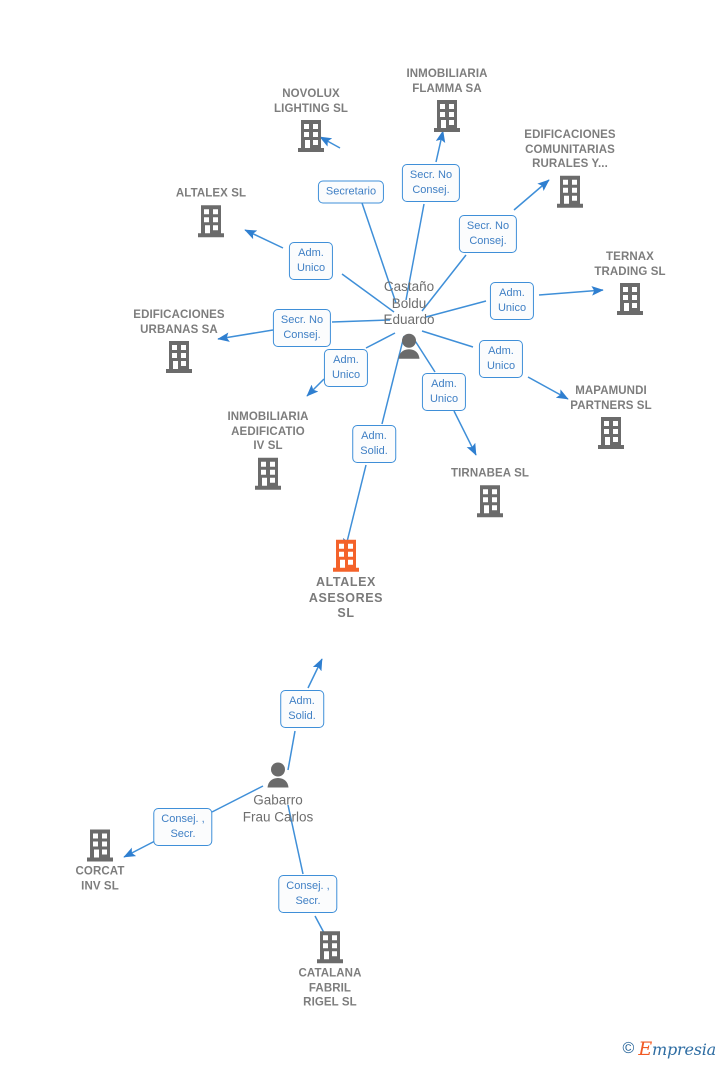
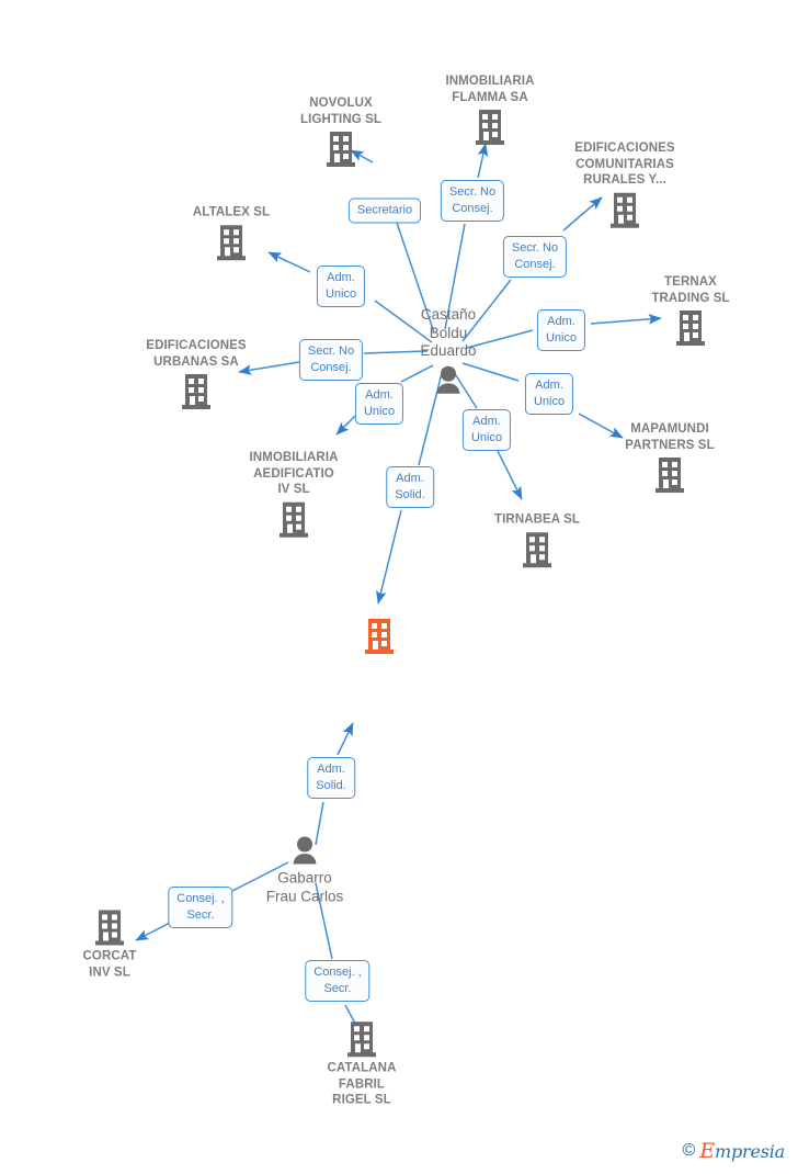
  NOVOLUX
  LIGHTING SL
  INMOBILIARIA
  FLAMMA SA
  EDIFICACIONES
  COMUNITARIAS
  RURALES Y...
  ALTALEX SL
  TERNAX
  TRADING SL
  EDIFICACIONES
  URBANAS SA
  MAPAMUNDI
  PARTNERS SL
  INMOBILIARIA
  AEDIFICATIO
  IV SL
  TIRNABEA SL
  Castaño
  Boldu
  Eduardo
- ALTALEX
- ASESORES
- SL
  Gabarro
  Frau Carlos
  CORCAT
  INV SL
  CATALANA
  FABRIL
  RIGEL SL
  Secretario
  Secr. No
  Consej.
  Secr. No
  Consej.
  Adm.
  Unico
  Adm.
  Unico
  Secr. No
  Consej.
  Adm.
  Unico
  Adm.
  Unico
  Adm.
  Unico
  Adm.
  Solid.
  Adm.
  Solid.
  Consej. ,
  Secr.
  Consej. ,
  Secr.
  ©
  Empresia
